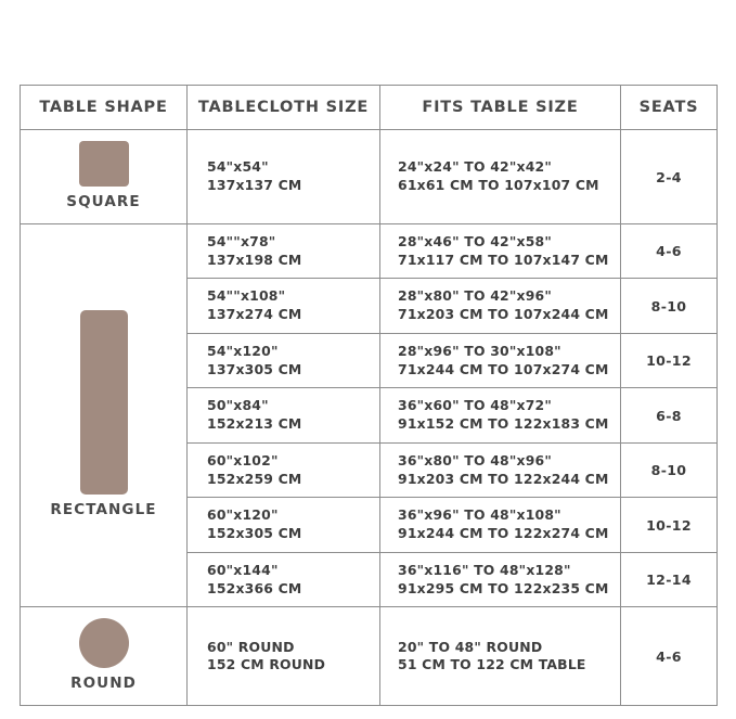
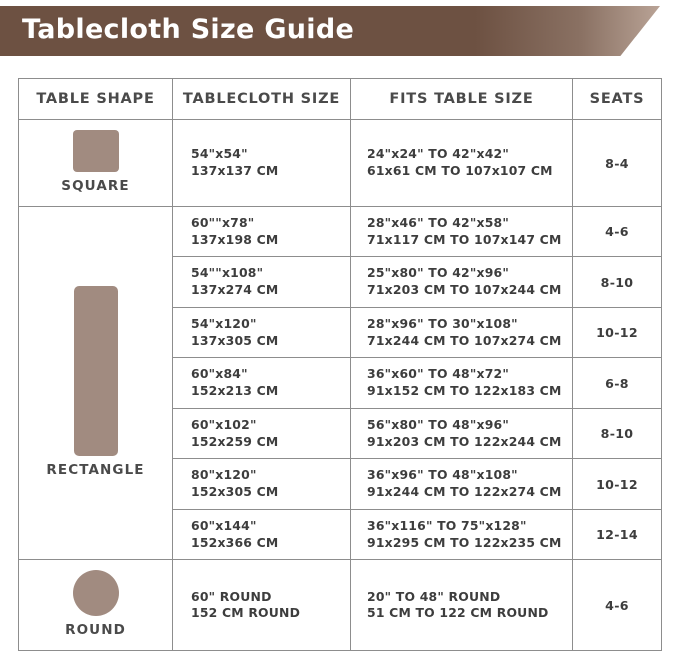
+ Tablecloth Size Guide
  TABLE SHAPE	TABLECLOTH SIZE	FITS TABLE SIZE	SEATS
- SQUARE	54"x54" 137x137 CM	24"x24" TO 42"x42" 61x61 CM TO 107x107 CM	2-4
+ SQUARE	54"x54" 137x137 CM	24"x24" TO 42"x42" 61x61 CM TO 107x107 CM	8-4
- RECTANGLE	54""x78" 137x198 CM	28"x46" TO 42"x58" 71x117 CM TO 107x147 CM	4-6
+ RECTANGLE	60""x78" 137x198 CM	28"x46" TO 42"x58" 71x117 CM TO 107x147 CM	4-6
- 54""x108" 137x274 CM	28"x80" TO 42"x96" 71x203 CM TO 107x244 CM	8-10
+ 54""x108" 137x274 CM	25"x80" TO 42"x96" 71x203 CM TO 107x244 CM	8-10
  54"x120" 137x305 CM	28"x96" TO 30"x108" 71x244 CM TO 107x274 CM	10-12
- 50"x84" 152x213 CM	36"x60" TO 48"x72" 91x152 CM TO 122x183 CM	6-8
+ 60"x84" 152x213 CM	36"x60" TO 48"x72" 91x152 CM TO 122x183 CM	6-8
- 60"x102" 152x259 CM	36"x80" TO 48"x96" 91x203 CM TO 122x244 CM	8-10
+ 60"x102" 152x259 CM	56"x80" TO 48"x96" 91x203 CM TO 122x244 CM	8-10
- 60"x120" 152x305 CM	36"x96" TO 48"x108" 91x244 CM TO 122x274 CM	10-12
+ 80"x120" 152x305 CM	36"x96" TO 48"x108" 91x244 CM TO 122x274 CM	10-12
- 60"x144" 152x366 CM	36"x116" TO 48"x128" 91x295 CM TO 122x235 CM	12-14
+ 60"x144" 152x366 CM	36"x116" TO 75"x128" 91x295 CM TO 122x235 CM	12-14
- ROUND	60" ROUND 152 CM ROUND	20" TO 48" ROUND 51 CM TO 122 CM TABLE	4-6
+ ROUND	60" ROUND 152 CM ROUND	20" TO 48" ROUND 51 CM TO 122 CM ROUND	4-6
